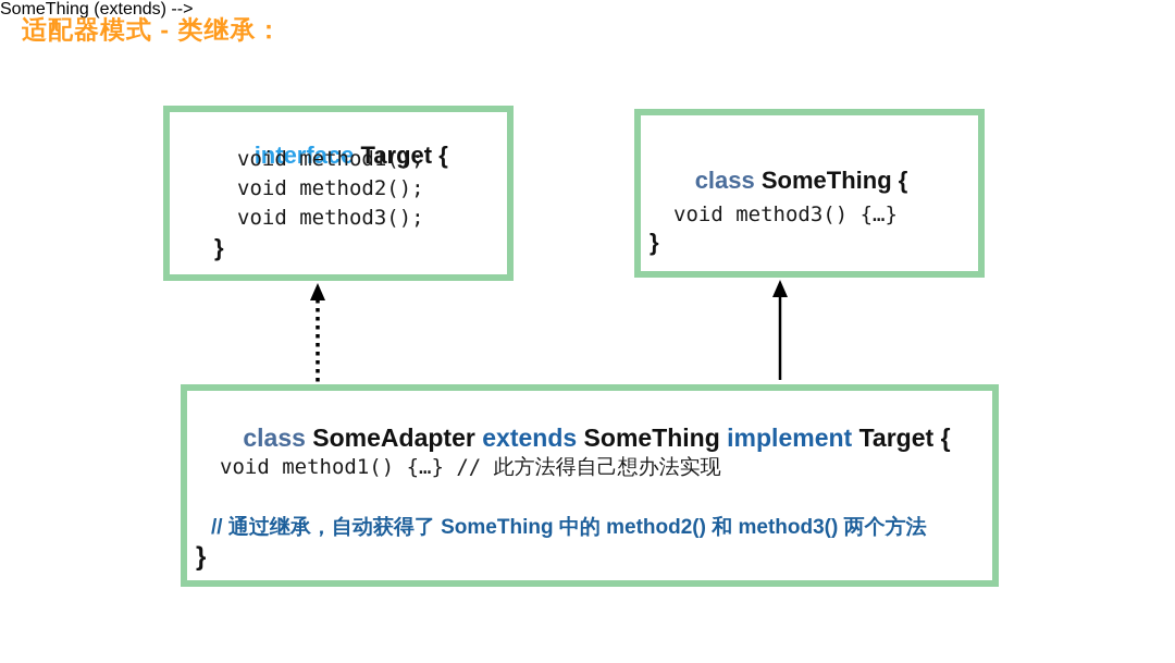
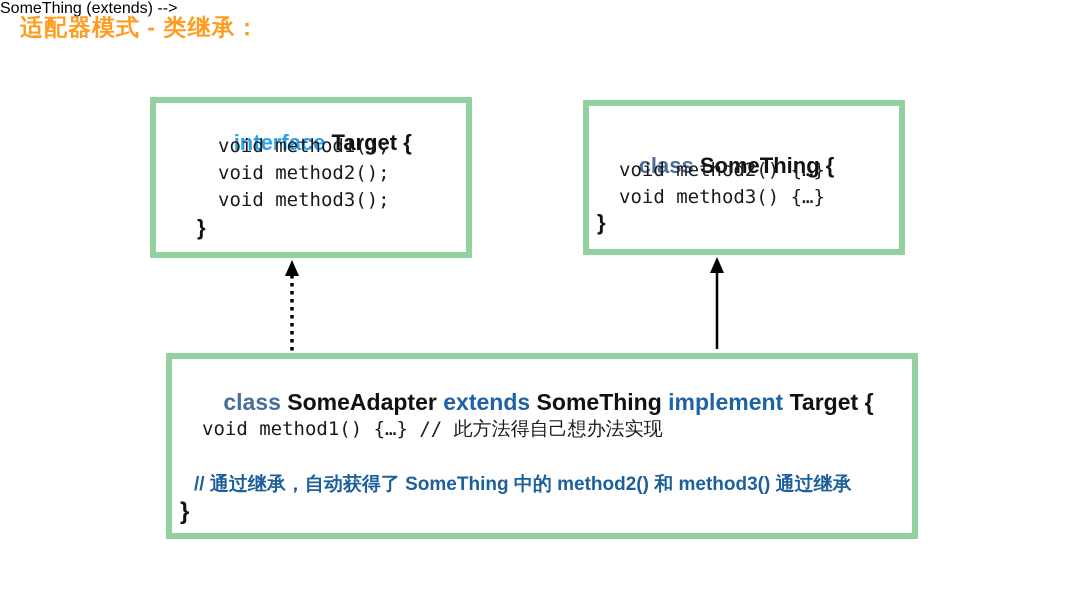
  适配器模式 - 类继承：
  interface Target {
  void method1();
  void method2();
  void method3();
  }
  class SomeThing {
+ void method2() {…}
  void method3() {…}
  }
  SomeThing (extends) -->
  class SomeAdapter extends SomeThing implement Target {
  void method1() {…} // 此方法得自己想办法实现
- // 通过继承，自动获得了 SomeThing 中的 method2() 和 method3() 两个方法
+ // 通过继承，自动获得了 SomeThing 中的 method2() 和 method3() 通过继承
  }
